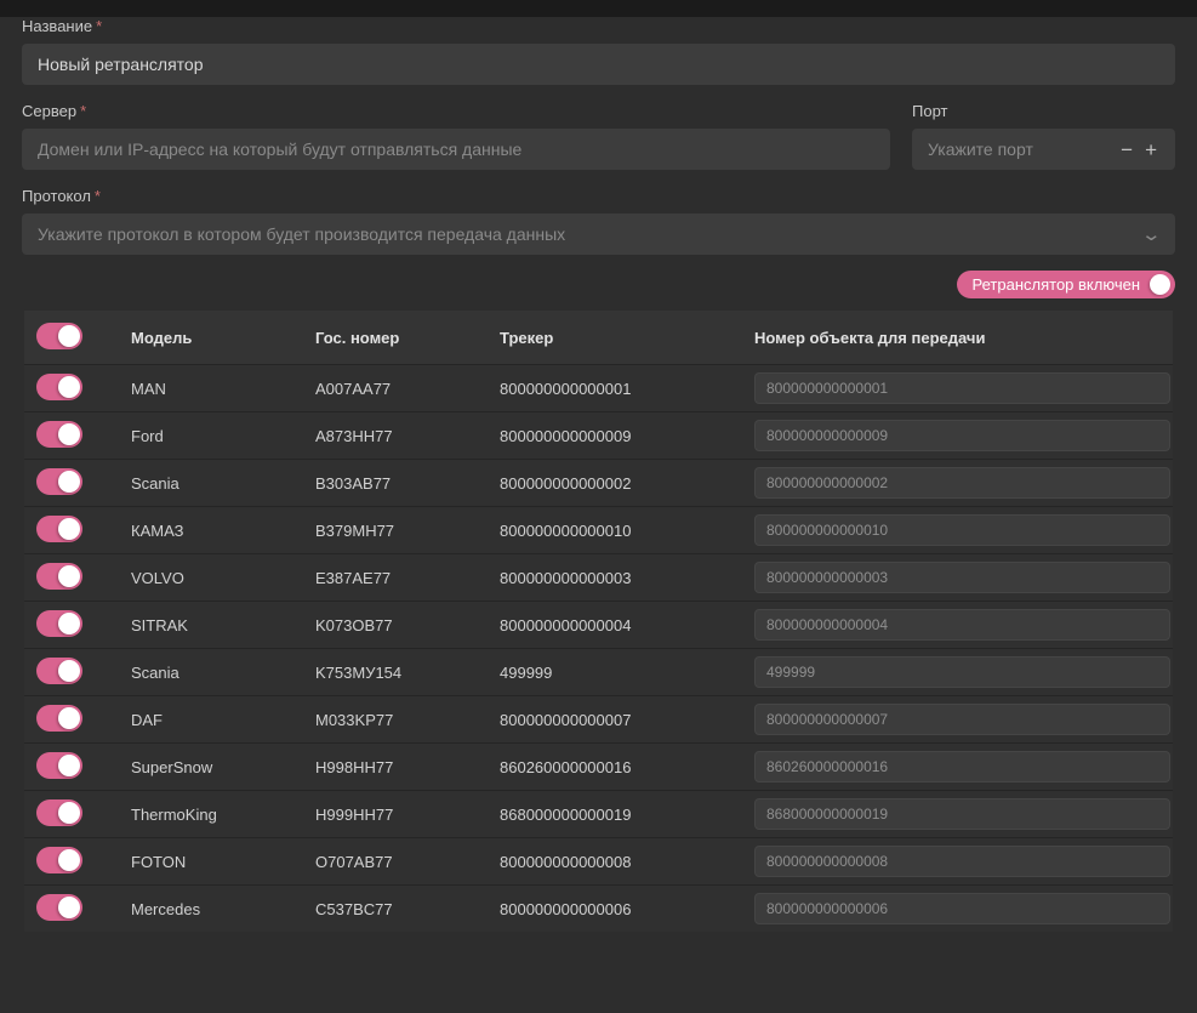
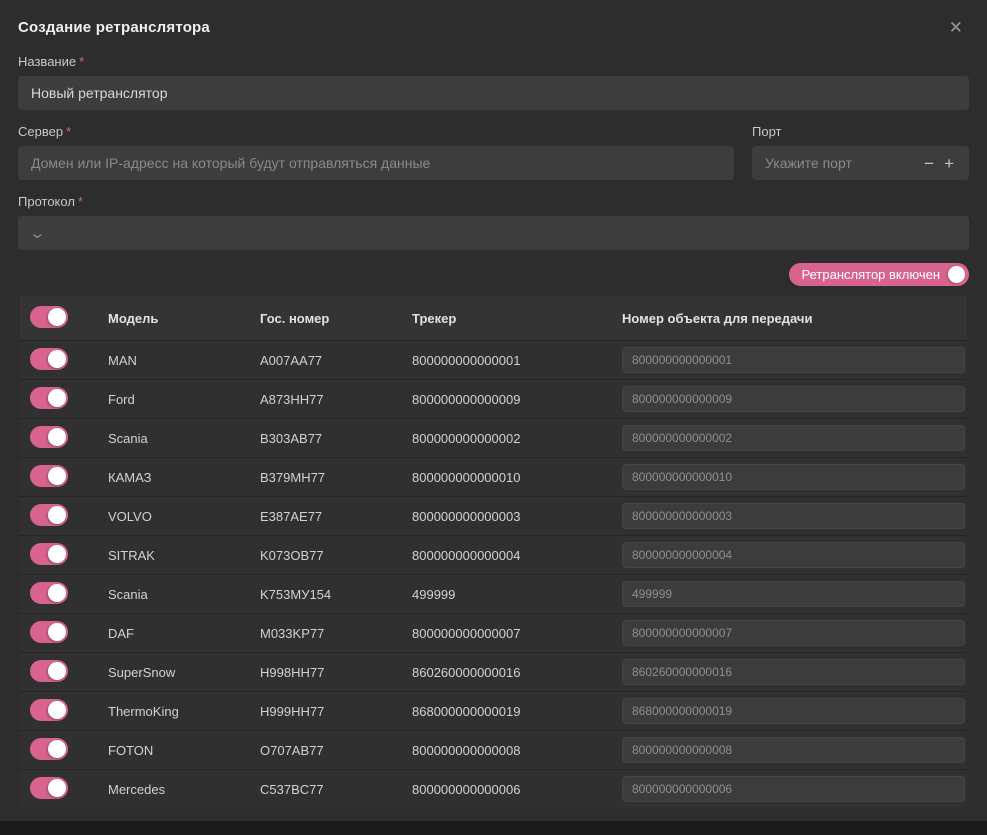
+ Создание ретранслятора
+ ✕
  Название *
  Новый ретранслятор
  Сервер *
  Домен или IP-адресс на который будут отправляться данные
  Порт
  Укажите порт
  −
  +
  Протокол *
- Укажите протокол в котором будет производится передача данных
  ⌄
  Ретранслятор включен
  Модель
  Гос. номер
  Трекер
  Номер объекта для передачи
  MAN
  A007AA77
  800000000000001
  800000000000001
  Ford
  A873HH77
  800000000000009
  800000000000009
  Scania
  B303AB77
  800000000000002
  800000000000002
  КАМАЗ
  B379MH77
  800000000000010
  800000000000010
  VOLVO
  E387AE77
  800000000000003
  800000000000003
  SITRAK
  K073OB77
  800000000000004
  800000000000004
  Scania
  K753МУ154
  499999
  499999
  DAF
  M033KP77
  800000000000007
  800000000000007
  SuperSnow
  H998HH77
  860260000000016
  860260000000016
  ThermoKing
  H999HH77
  868000000000019
  868000000000019
  FOTON
  O707AB77
  800000000000008
  800000000000008
  Mercedes
  C537BC77
  800000000000006
  800000000000006
